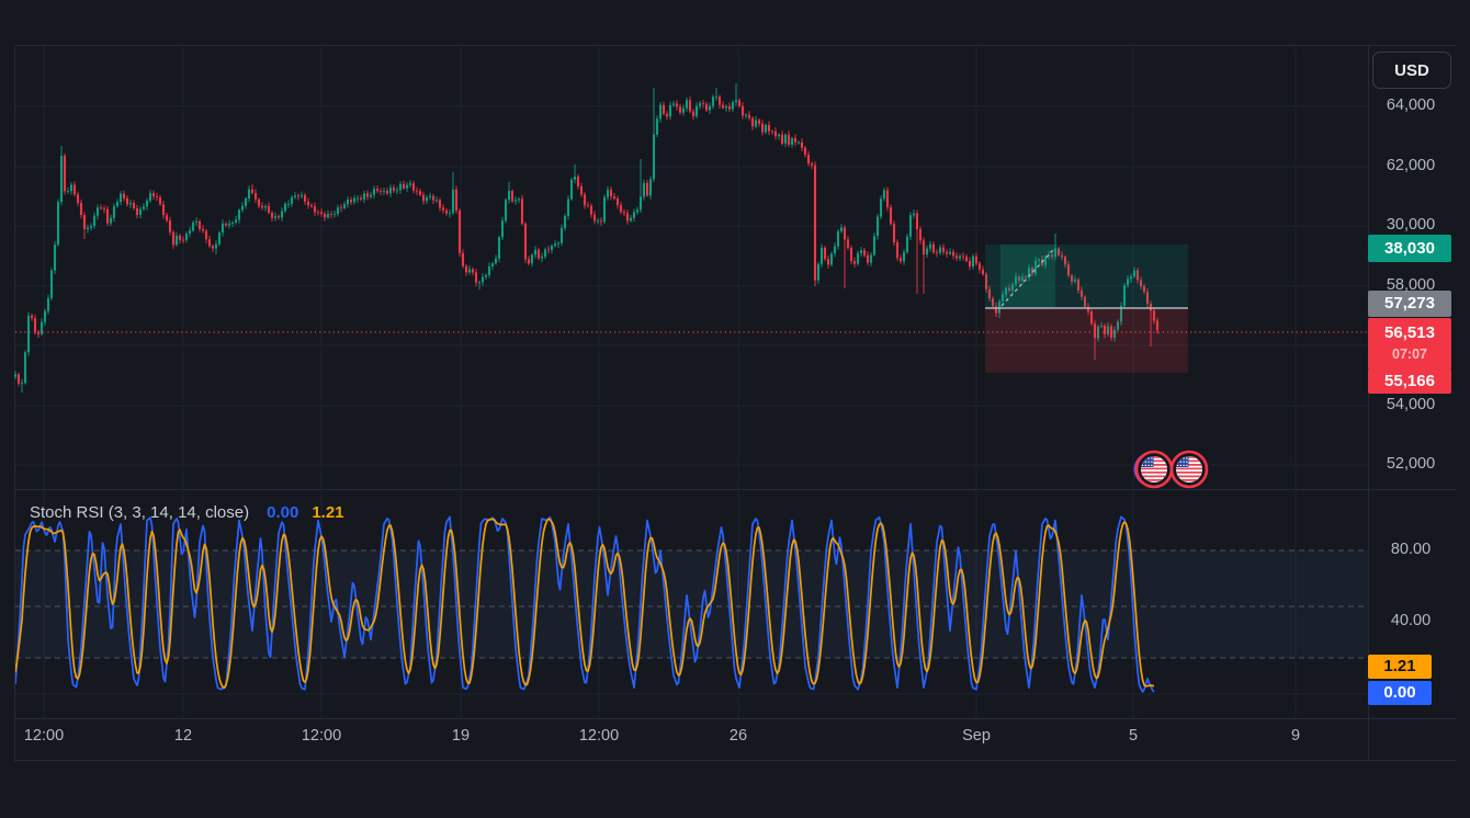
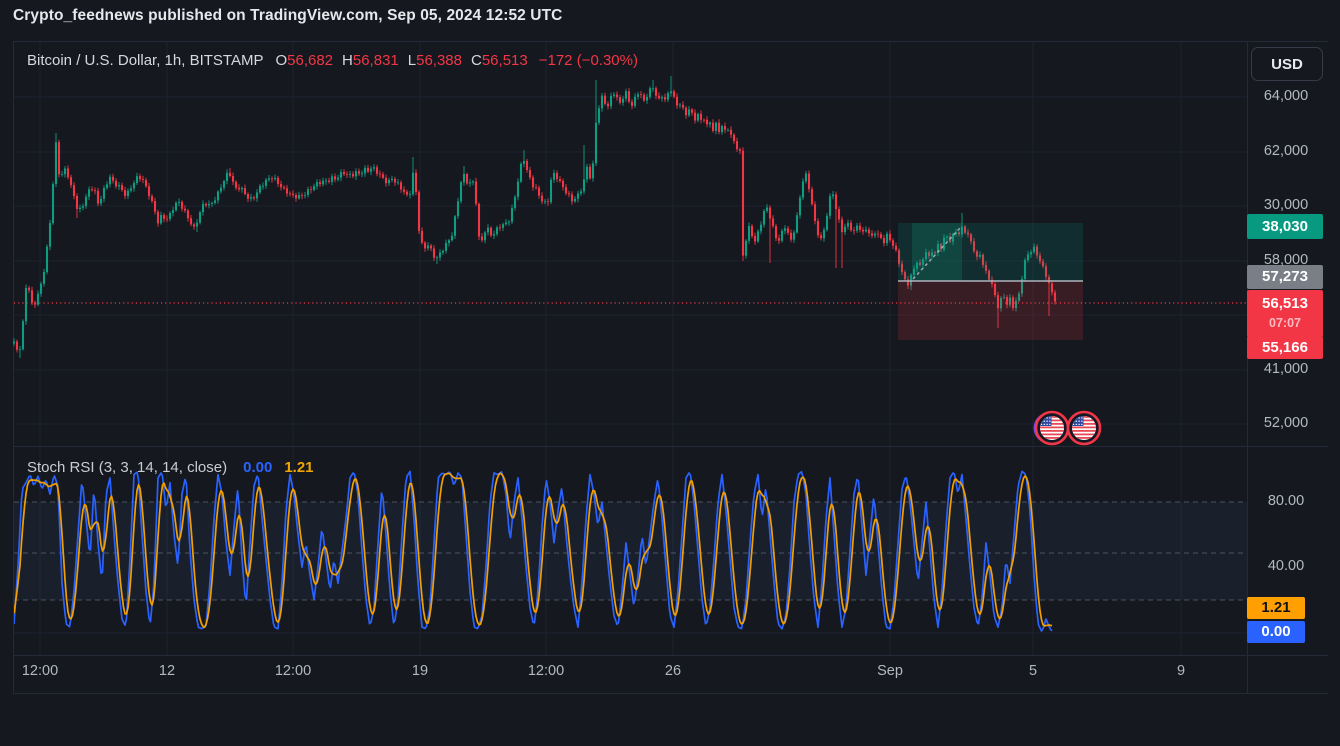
+ Crypto_feednews published on TradingView.com, Sep 05, 2024 12:52 UTC
+ Bitcoin / U.S. Dollar, 1h, BITSTAMP O56,682 H56,831 L56,388 C56,513 −172 (−0.30%)
  Stoch RSI (3, 3, 14, 14, close) 0.00 1.21
  USD
  38,030
  57,273
  56,513
  07:07
  55,166
  1.21
  0.00
  64,000
  62,000
  30,000
  58,000
- 54,000
+ 41,000
  52,000
  80.00
  40.00
  12:00
  12
  12:00
  19
  12:00
  26
  Sep
  5
  9
